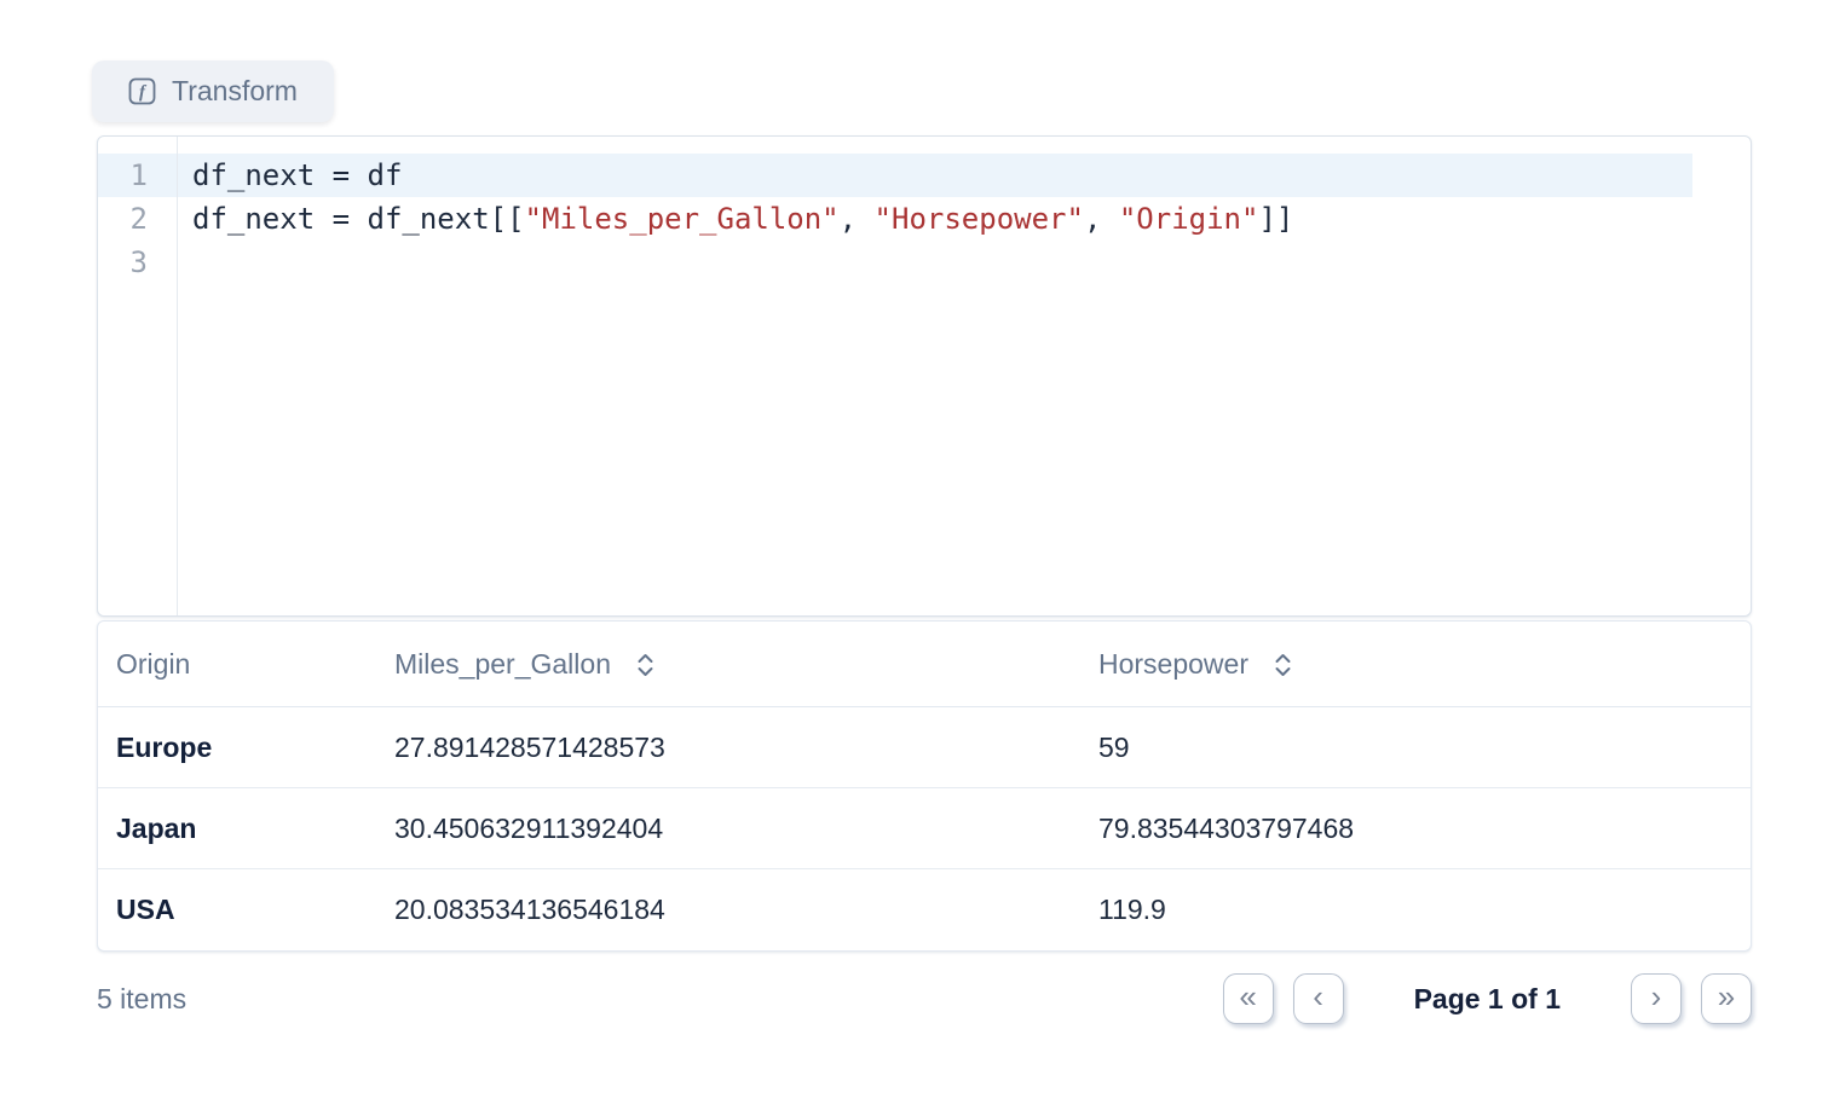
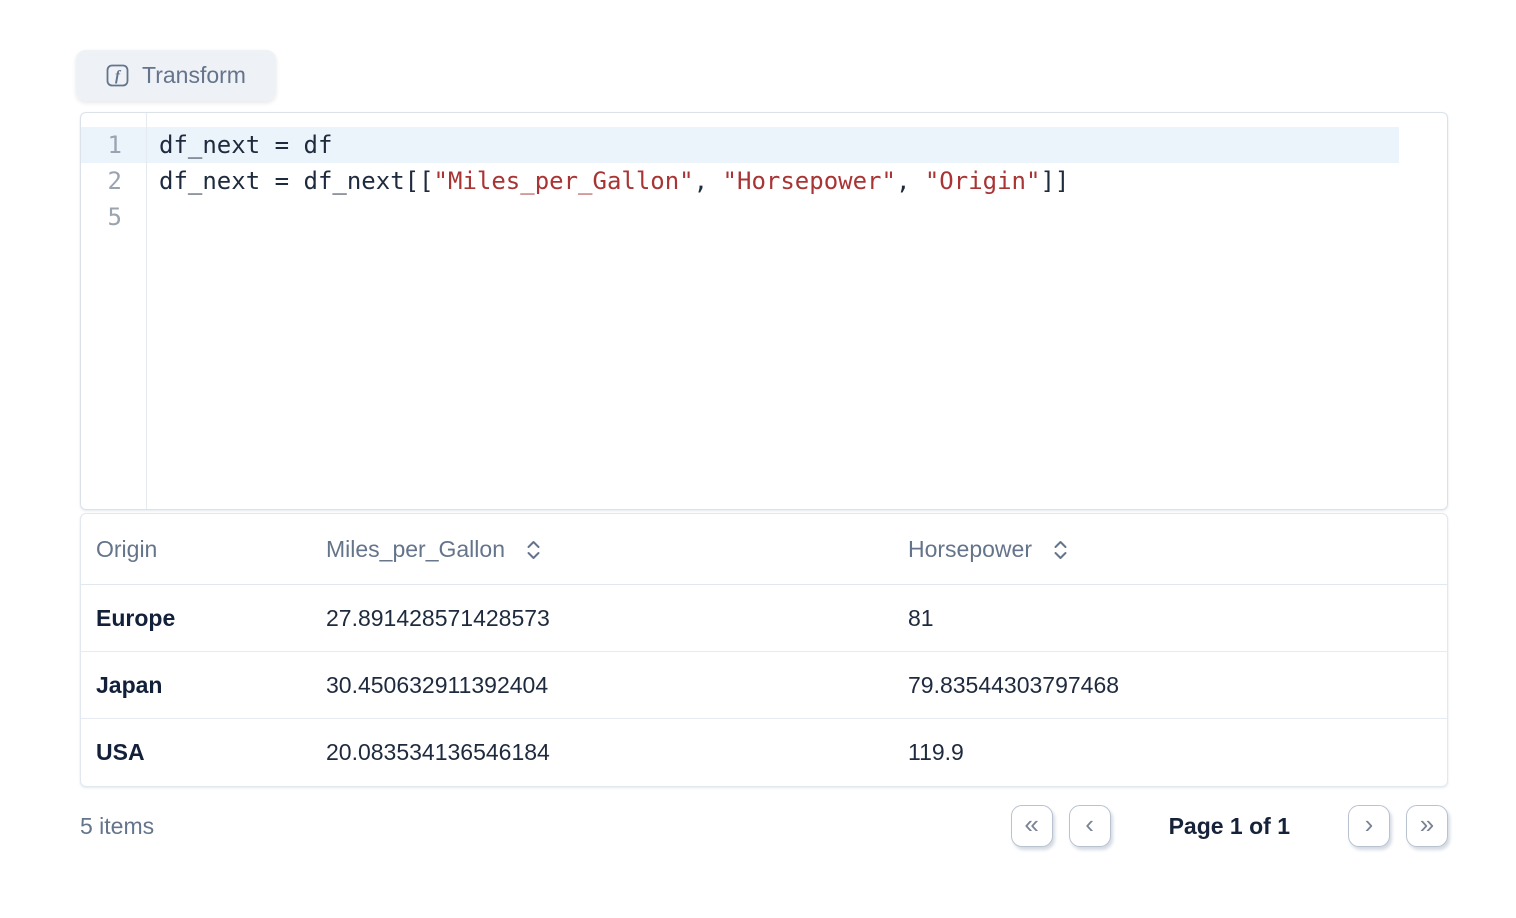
  f
  Transform
  1
  2
- 3
+ 5
  df_next = df
  df_next = df_next[["Miles_per_Gallon", "Horsepower", "Origin"]]
  Origin
  Miles_per_Gallon
  Horsepower
  Europe
  27.891428571428573
- 59
+ 81
  Japan
  30.450632911392404
  79.83544303797468
  USA
  20.083534136546184
  119.9
  5 items
  «
  ‹
  Page 1 of 1
  ›
  »
